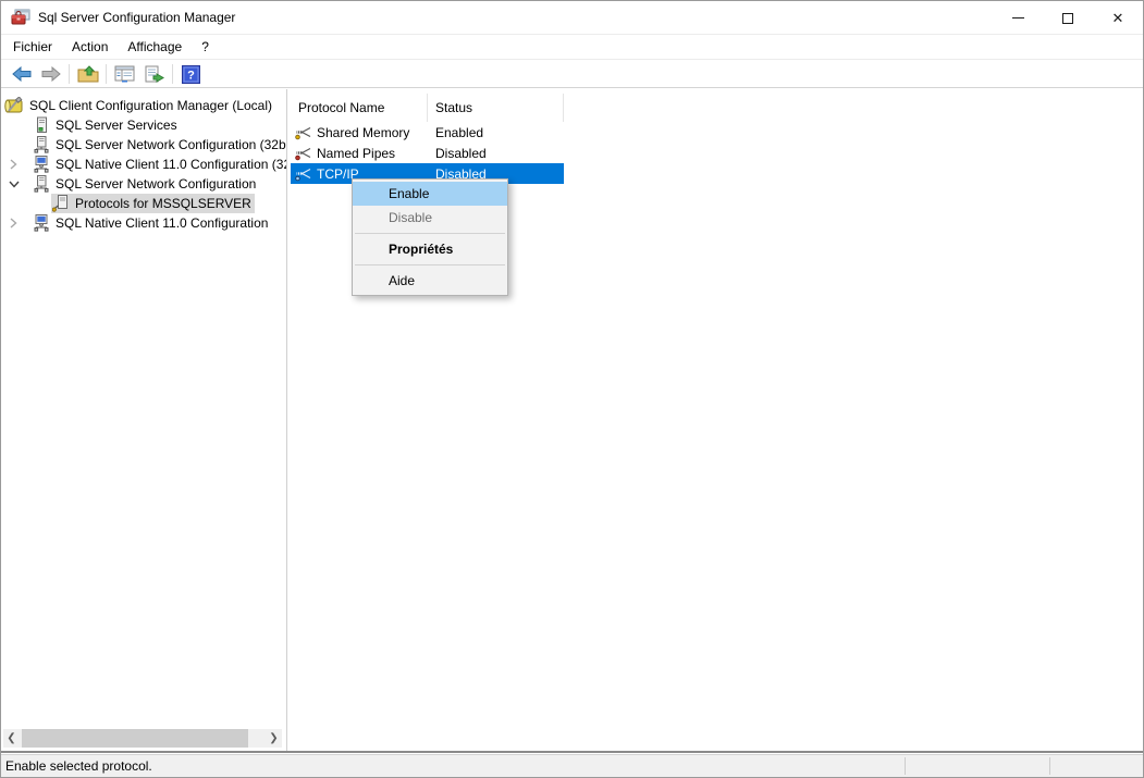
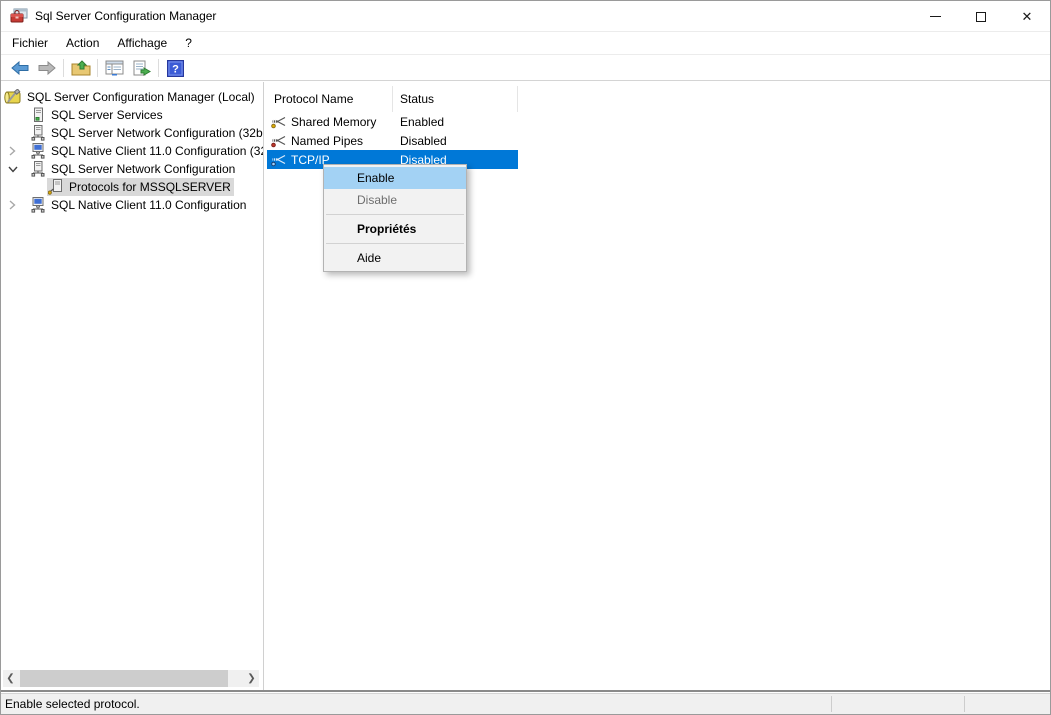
  Sql Server Configuration Manager
  ✕
  Fichier
  Action
  Affichage
  ?
  ?
- SQL Client Configuration Manager (Local)
+ SQL Server Configuration Manager (Local)
  SQL Server Services
  SQL Server Network Configuration (32b
  SQL Native Client 11.0 Configuration (3
  SQL Server Network Configuration
  Protocols for MSSQLSERVER
  SQL Native Client 11.0 Configuration
  ❮
  ❯
  Protocol Name
  Status
  Shared Memory
  Enabled
  Named Pipes
  Disabled
  TCP/IP
  Disabled
  Enable
  Disable
  Propriétés
  Aide
  Enable selected protocol.
